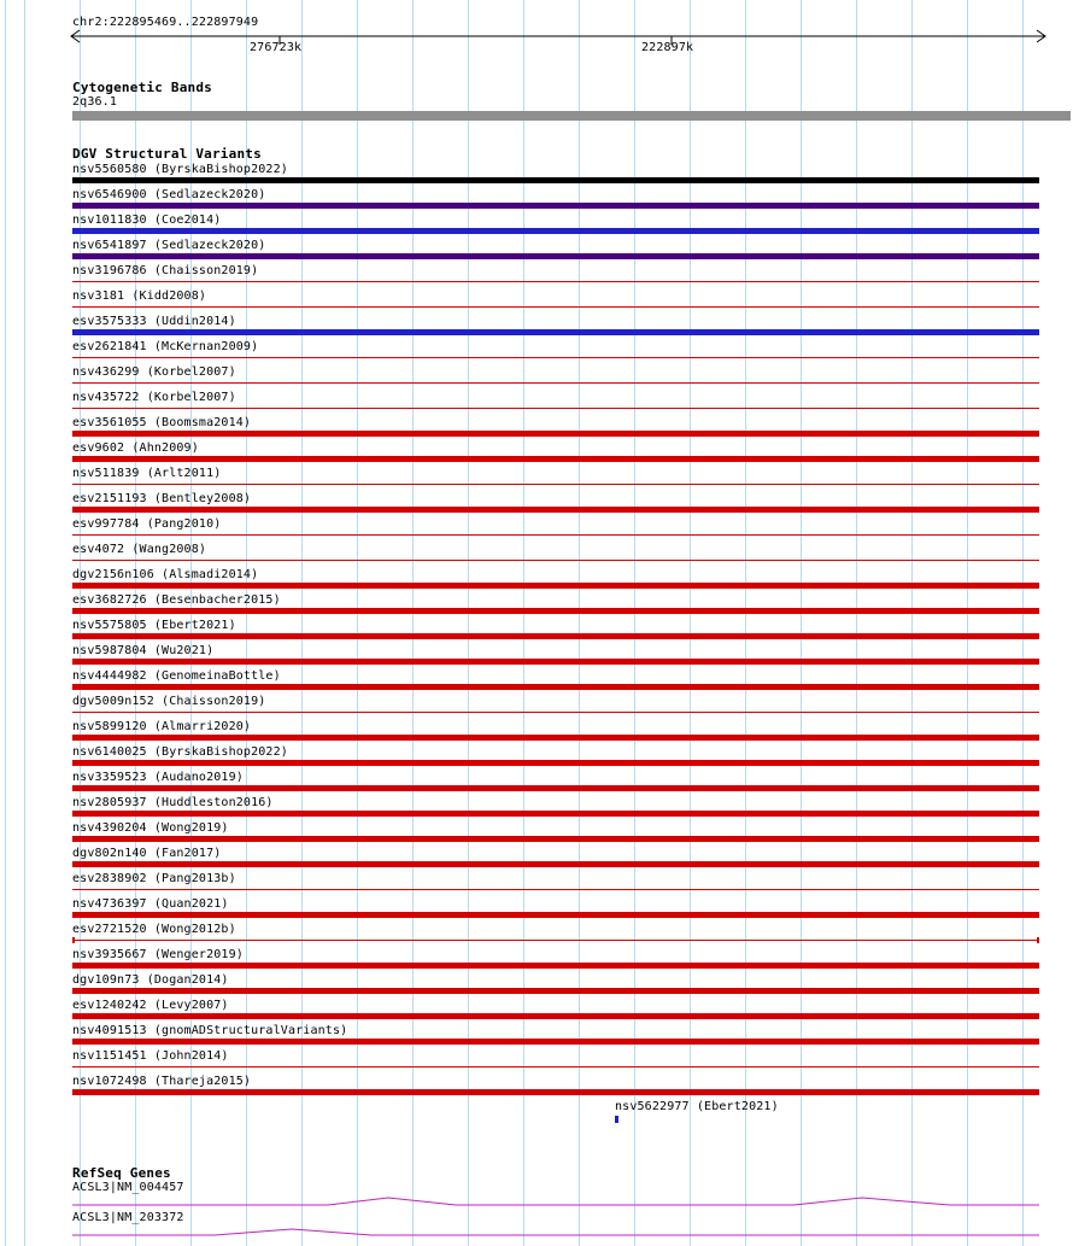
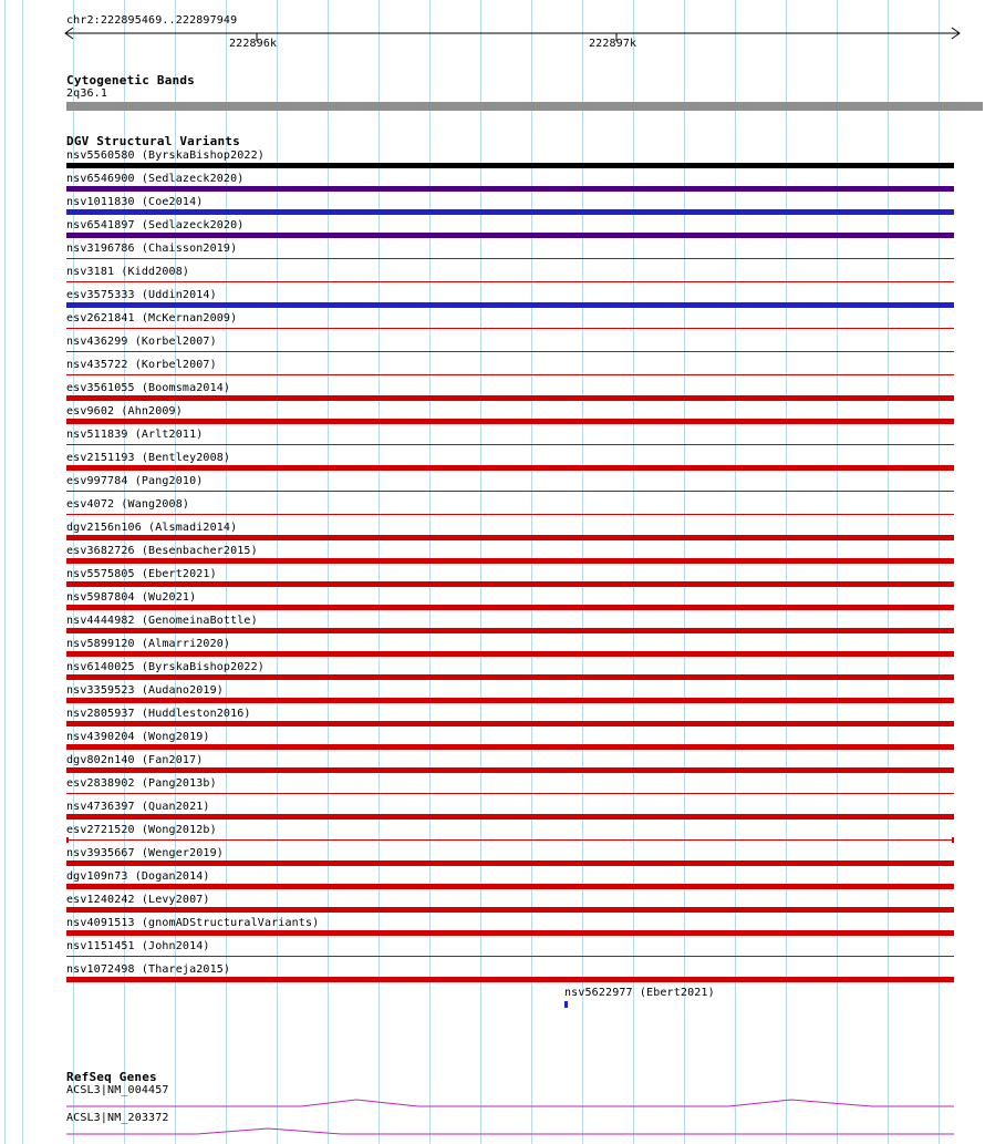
  chr2:222895469..222897949
- 276723k
+ 222896k
  222897k
  Cytogenetic Bands
  2q36.1
  DGV Structural Variants
  nsv5560580 (ByrskaBishop2022)
  nsv6546900 (Sedlazeck2020)
  nsv1011830 (Coe2014)
  nsv6541897 (Sedlazeck2020)
  nsv3196786 (Chaisson2019)
  nsv3181 (Kidd2008)
  esv3575333 (Uddin2014)
  esv2621841 (McKernan2009)
  nsv436299 (Korbel2007)
  nsv435722 (Korbel2007)
  esv3561055 (Boomsma2014)
  esv9602 (Ahn2009)
  nsv511839 (Arlt2011)
  esv2151193 (Bentley2008)
  esv997784 (Pang2010)
  esv4072 (Wang2008)
  dgv2156n106 (Alsmadi2014)
  esv3682726 (Besenbacher2015)
  nsv5575805 (Ebert2021)
  nsv5987804 (Wu2021)
  nsv4444982 (GenomeinaBottle)
- dgv5009n152 (Chaisson2019)
  nsv5899120 (Almarri2020)
  nsv6140025 (ByrskaBishop2022)
  nsv3359523 (Audano2019)
  nsv2805937 (Huddleston2016)
  nsv4390204 (Wong2019)
  dgv802n140 (Fan2017)
  esv2838902 (Pang2013b)
  nsv4736397 (Quan2021)
  esv2721520 (Wong2012b)
  nsv3935667 (Wenger2019)
  dgv109n73 (Dogan2014)
  esv1240242 (Levy2007)
  nsv4091513 (gnomADStructuralVariants)
  nsv1151451 (John2014)
  nsv1072498 (Thareja2015)
  nsv5622977 (Ebert2021)
  RefSeq Genes
  ACSL3|NM_004457
  ACSL3|NM_203372
